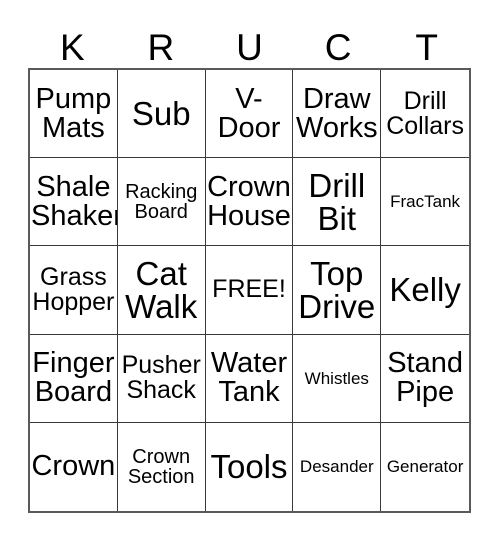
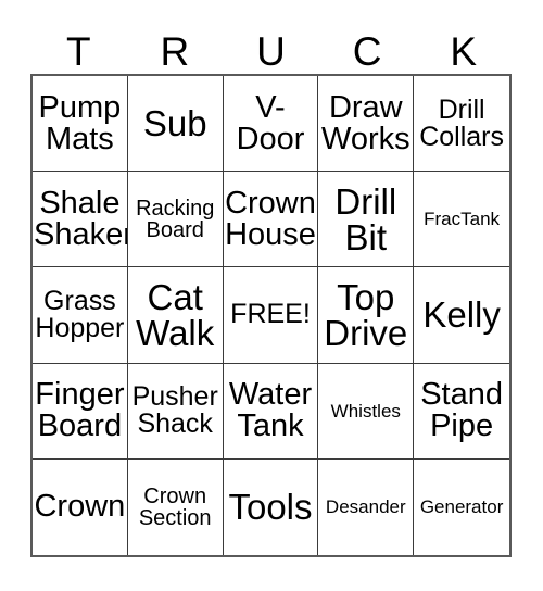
- K
+ T
  R
  U
  C
- T
+ K
  Pump
  Mats
  Sub
  V-
  Door
  Draw
  Works
  Drill
  Collars
  Shale
  Shake
  Racking
  Board
  Crown
  House
  Drill
  Bit
  FracTank
  Grass
  Hopper
  Cat
  Walk
  FREE!
  Top
  Drive
  Kelly
  Finger
  Board
  Pusher
  Shack
  Water
  Tank
  Whistles
  Stand
  Pipe
  Crown
  Crown
  Section
  Tools
  Desander
  Generator
